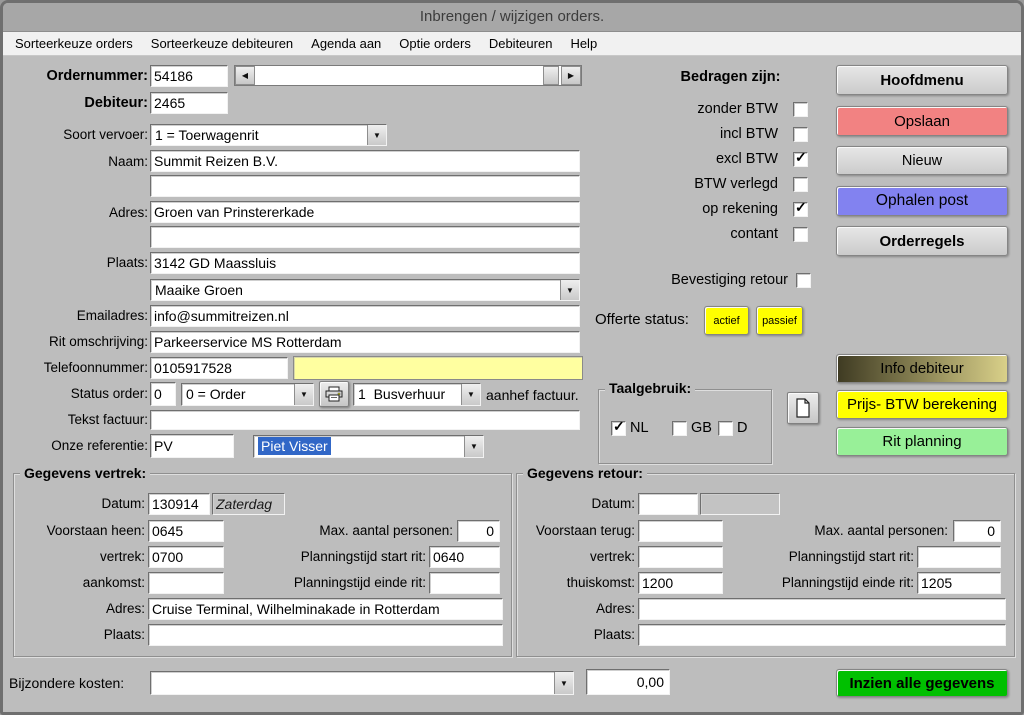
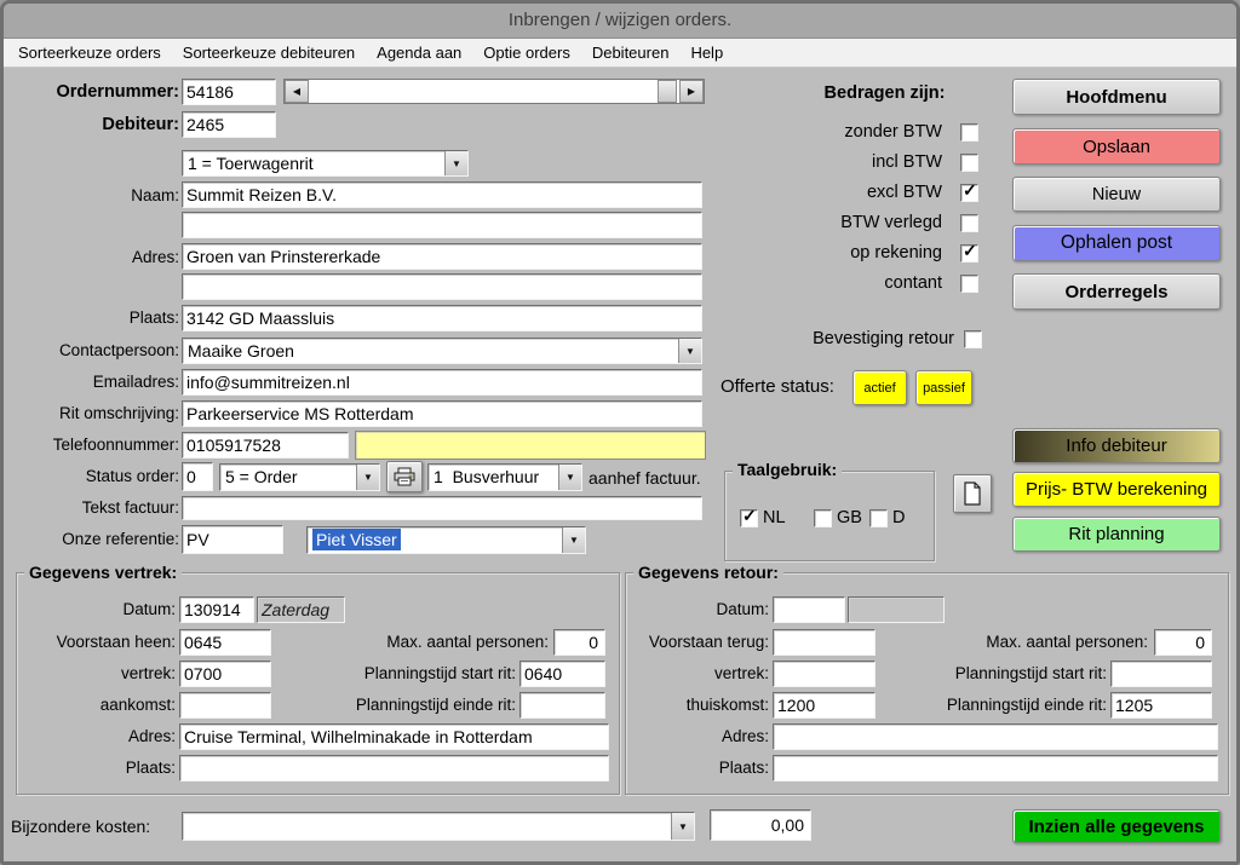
  Inbrengen / wijzigen orders.
  Sorteerkeuze orders
  Sorteerkeuze debiteuren
  Agenda aan
  Optie orders
  Debiteuren
  Help
  Ordernummer:
  54186
  ◀
  ▶
  Debiteur:
  2465
- Soort vervoer:
  1 = Toerwagenrit
  ▼
  Naam:
  Summit Reizen B.V.
  Adres:
  Groen van Prinstererkade
  Plaats:
  3142 GD Maassluis
+ Contactpersoon:
  Maaike Groen
  ▼
  Emailadres:
  info@summitreizen.nl
  Rit omschrijving:
  Parkeerservice MS Rotterdam
  Telefoonnummer:
  0105917528
  Status order:
  0
- 0 = Order
+ 5 = Order
  ▼
  1 Busverhuur
  ▼
  aanhef factuur.
  Tekst factuur:
  Onze referentie:
  PV
  Piet Visser
  ▼
  Bedragen zijn:
  zonder BTW
  incl BTW
  excl BTW
  BTW verlegd
  op rekening
  contant
  Hoofdmenu
  Opslaan
  Nieuw
  Ophalen post
  Orderregels
  Bevestiging retour
  Offerte status:
  actief
  passief
  Taalgebruik:
  NL
  GB
  D
  Info debiteur
  Prijs- BTW berekening
  Rit planning
  Gegevens vertrek:
  Datum:
  130914
  Zaterdag
  Voorstaan heen:
  0645
  Max. aantal personen:
  0
  vertrek:
  0700
  Planningstijd start rit:
  0640
  aankomst:
  Planningstijd einde rit:
  Adres:
  Cruise Terminal, Wilhelminakade in Rotterdam
  Plaats:
  Gegevens retour:
  Datum:
  Voorstaan terug:
  Max. aantal personen:
  0
  vertrek:
  Planningstijd start rit:
  thuiskomst:
  1200
  Planningstijd einde rit:
  1205
  Adres:
  Plaats:
  Bijzondere kosten:
  ▼
  0,00
  Inzien alle gegevens
